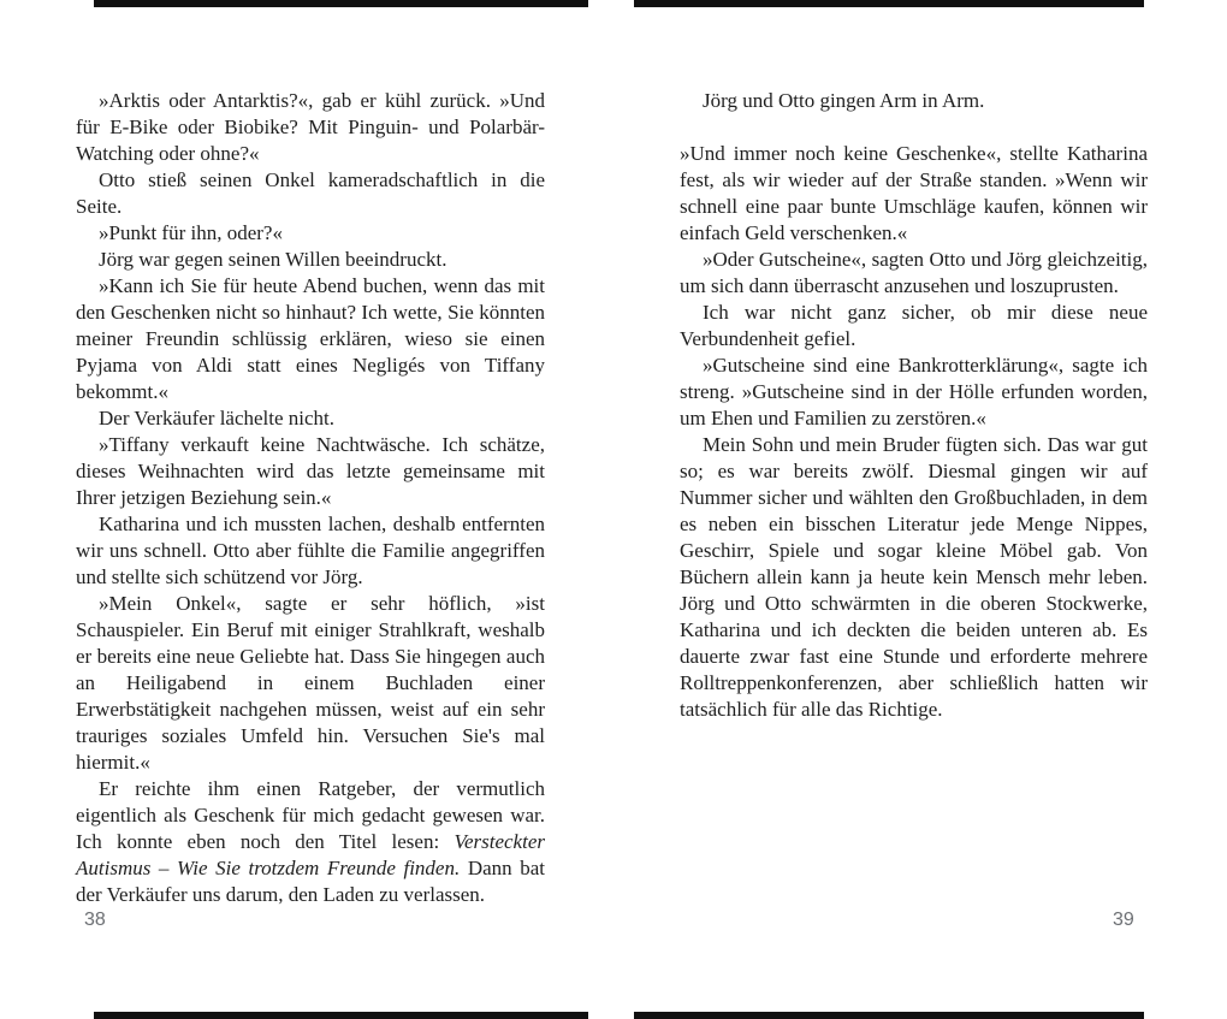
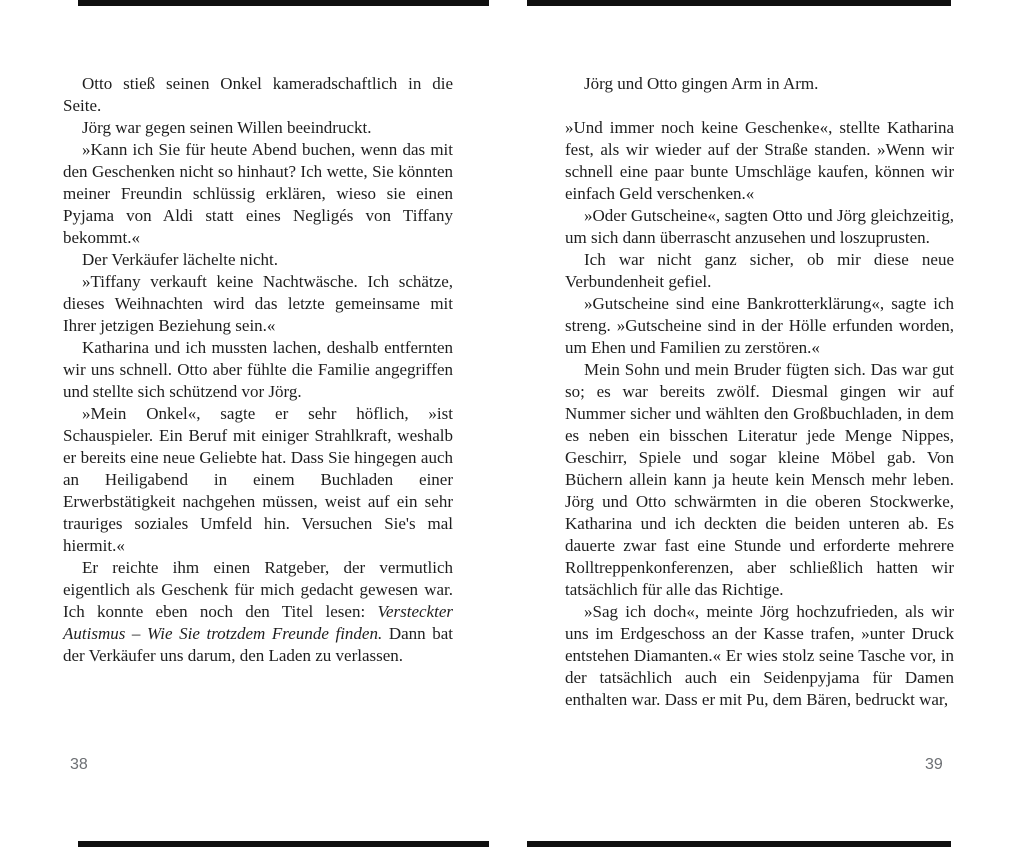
- »Arktis oder Antarktis?«, gab er kühl zurück. »Und für E-Bike oder Biobike? Mit Pinguin- und Polarbär-Watching oder ohne?«
  Otto stieß seinen Onkel kameradschaftlich in die Seite.
- »Punkt für ihn, oder?«
  Jörg war gegen seinen Willen beeindruckt.
  »Kann ich Sie für heute Abend buchen, wenn das mit den Geschenken nicht so hinhaut? Ich wette, Sie könnten meiner Freundin schlüssig erklären, wieso sie einen Pyjama von Aldi statt eines Negligés von Tiffany bekommt.«
  Der Verkäufer lächelte nicht.
  »Tiffany verkauft keine Nachtwäsche. Ich schätze, dieses Weihnachten wird das letzte gemeinsame mit Ihrer jetzigen Beziehung sein.«
  Katharina und ich mussten lachen, deshalb entfernten wir uns schnell. Otto aber fühlte die Familie angegriffen und stellte sich schützend vor Jörg.
  »Mein Onkel«, sagte er sehr höflich, »ist Schauspieler. Ein Beruf mit einiger Strahlkraft, weshalb er bereits eine neue Geliebte hat. Dass Sie hingegen auch an Heiligabend in einem Buchladen einer Erwerbstätigkeit nachgehen müssen, weist auf ein sehr trauriges soziales Umfeld hin. Versuchen Sie's mal hiermit.«
  Er reichte ihm einen Ratgeber, der vermutlich eigentlich als Geschenk für mich gedacht gewesen war. Ich konnte eben noch den Titel lesen: Versteckter Autismus – Wie Sie trotzdem Freunde finden. Dann bat der Verkäufer uns darum, den Laden zu verlassen.
  Jörg und Otto gingen Arm in Arm.
  »Und immer noch keine Geschenke«, stellte Katharina fest, als wir wieder auf der Straße standen. »Wenn wir schnell eine paar bunte Umschläge kaufen, können wir einfach Geld verschenken.«
  »Oder Gutscheine«, sagten Otto und Jörg gleichzeitig, um sich dann überrascht anzusehen und loszuprusten.
  Ich war nicht ganz sicher, ob mir diese neue Verbundenheit gefiel.
  »Gutscheine sind eine Bankrotterklärung«, sagte ich streng. »Gutscheine sind in der Hölle erfunden worden, um Ehen und Familien zu zerstören.«
  Mein Sohn und mein Bruder fügten sich. Das war gut so; es war bereits zwölf. Diesmal gingen wir auf Nummer sicher und wählten den Großbuchladen, in dem es neben ein bisschen Literatur jede Menge Nippes, Geschirr, Spiele und sogar kleine Möbel gab. Von Büchern allein kann ja heute kein Mensch mehr leben. Jörg und Otto schwärmten in die oberen Stockwerke, Katharina und ich deckten die beiden unteren ab. Es dauerte zwar fast eine Stunde und erforderte mehrere Rolltreppenkonferenzen, aber schließlich hatten wir tatsächlich für alle das Richtige.
+ »Sag ich doch«, meinte Jörg hochzufrieden, als wir uns im Erdgeschoss an der Kasse trafen, »unter Druck entstehen Diamanten.« Er wies stolz seine Tasche vor, in der tatsächlich auch ein Seidenpyjama für Damen enthalten war. Dass er mit Pu, dem Bären, bedruckt war,
  38
  39
